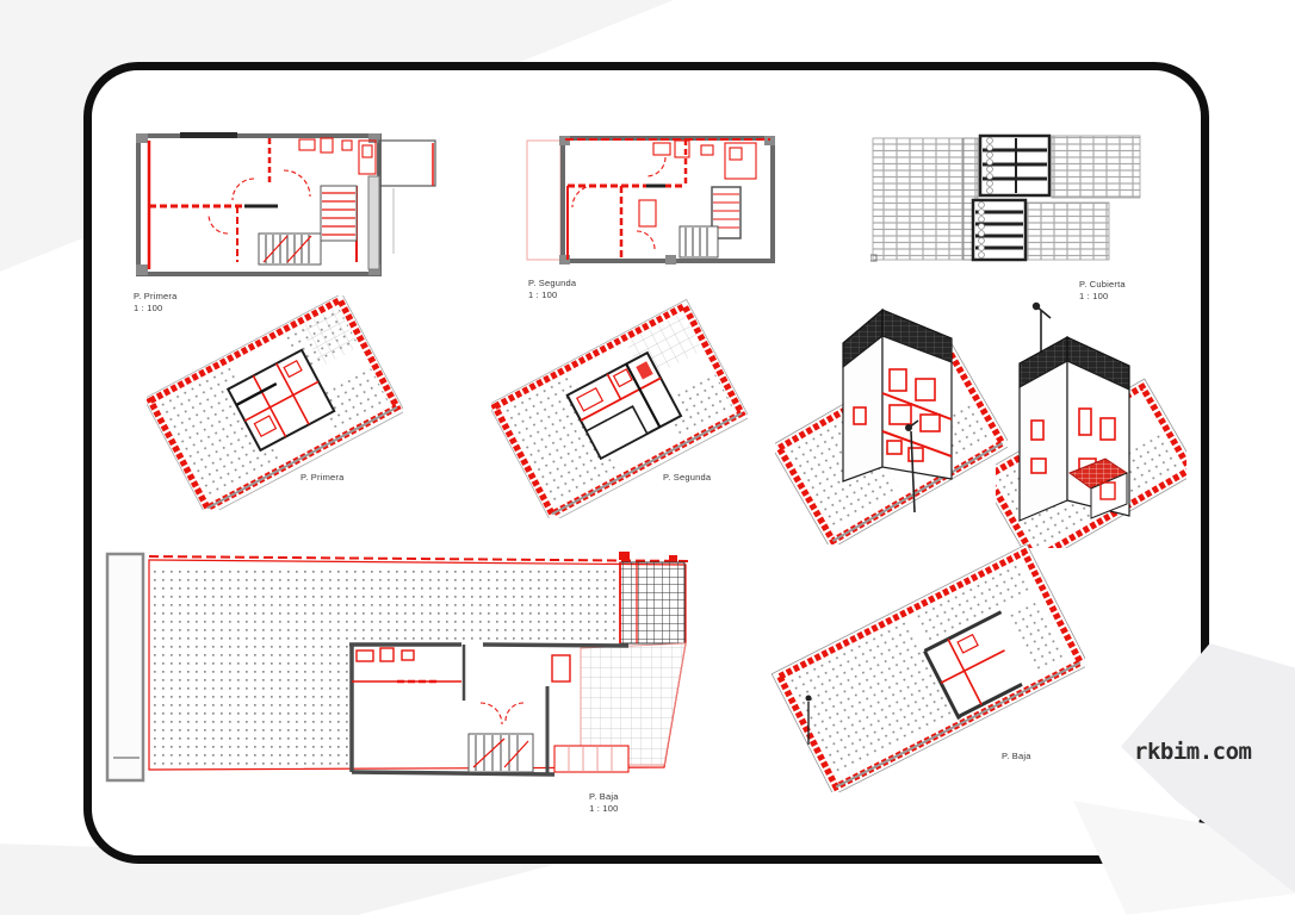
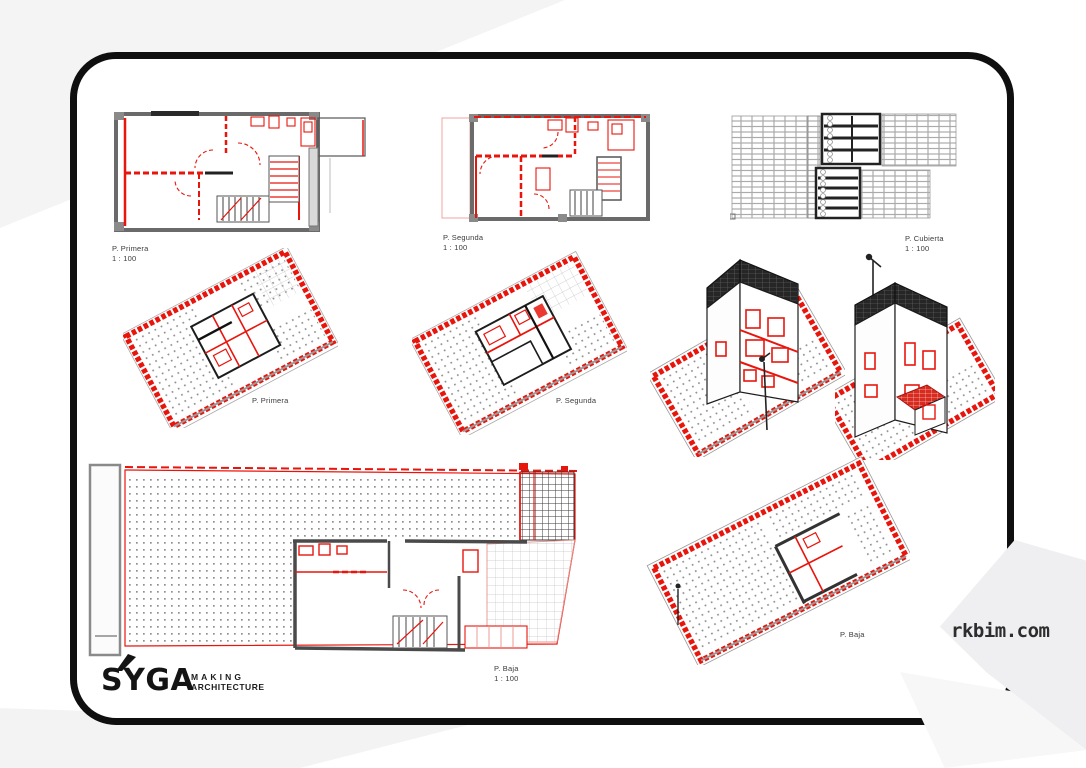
  P. Primera
  1 : 100
  P. Segunda
  1 : 100
  P. Cubierta
  1 : 100
  P. Primera
  P. Segunda
  P. Baja
  1 : 100
  P. Baja
+ SYGA
+ MAKING
+ ARCHITECTURE
  rkbim.com
